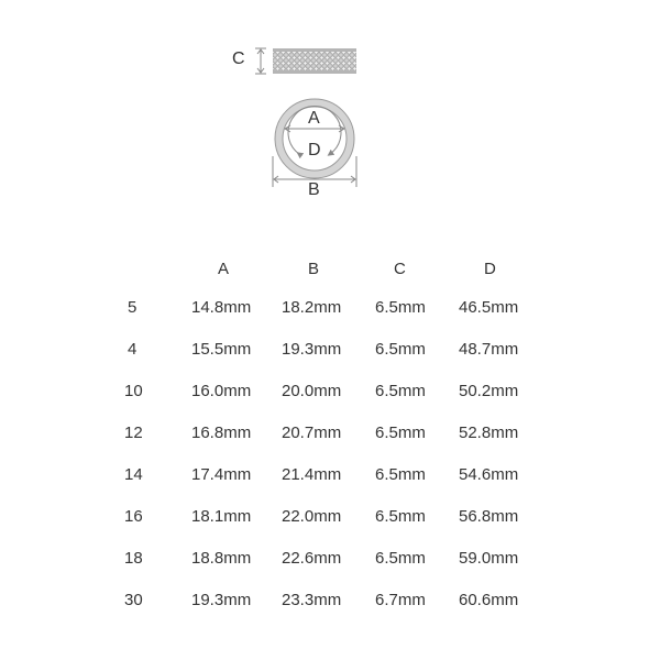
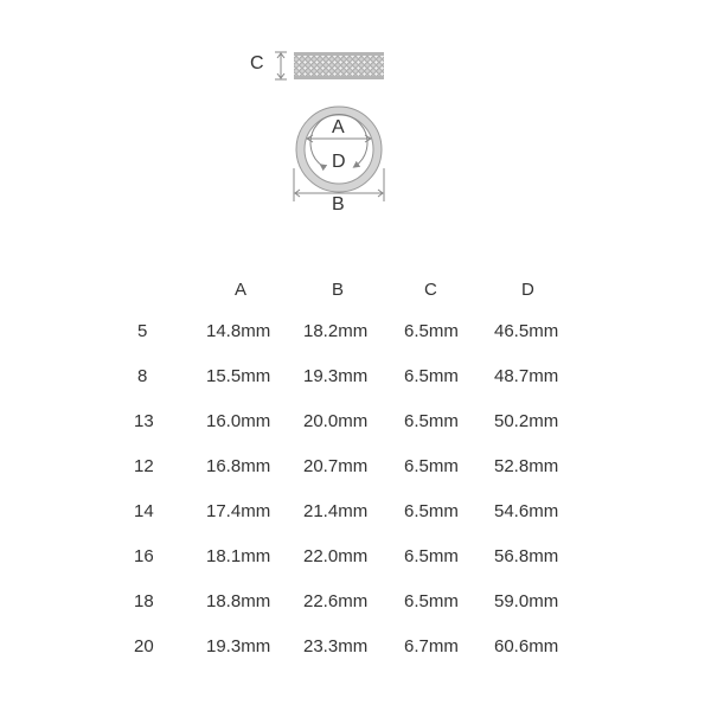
  C
  A
  D
  B
  A
  B
  C
  D
  5
  14.8mm
  18.2mm
  6.5mm
  46.5mm
- 4
+ 8
  15.5mm
  19.3mm
  6.5mm
  48.7mm
- 10
+ 13
  16.0mm
  20.0mm
  6.5mm
  50.2mm
  12
  16.8mm
  20.7mm
  6.5mm
  52.8mm
  14
  17.4mm
  21.4mm
  6.5mm
  54.6mm
  16
  18.1mm
  22.0mm
  6.5mm
  56.8mm
  18
  18.8mm
  22.6mm
  6.5mm
  59.0mm
- 30
+ 20
  19.3mm
  23.3mm
  6.7mm
  60.6mm
